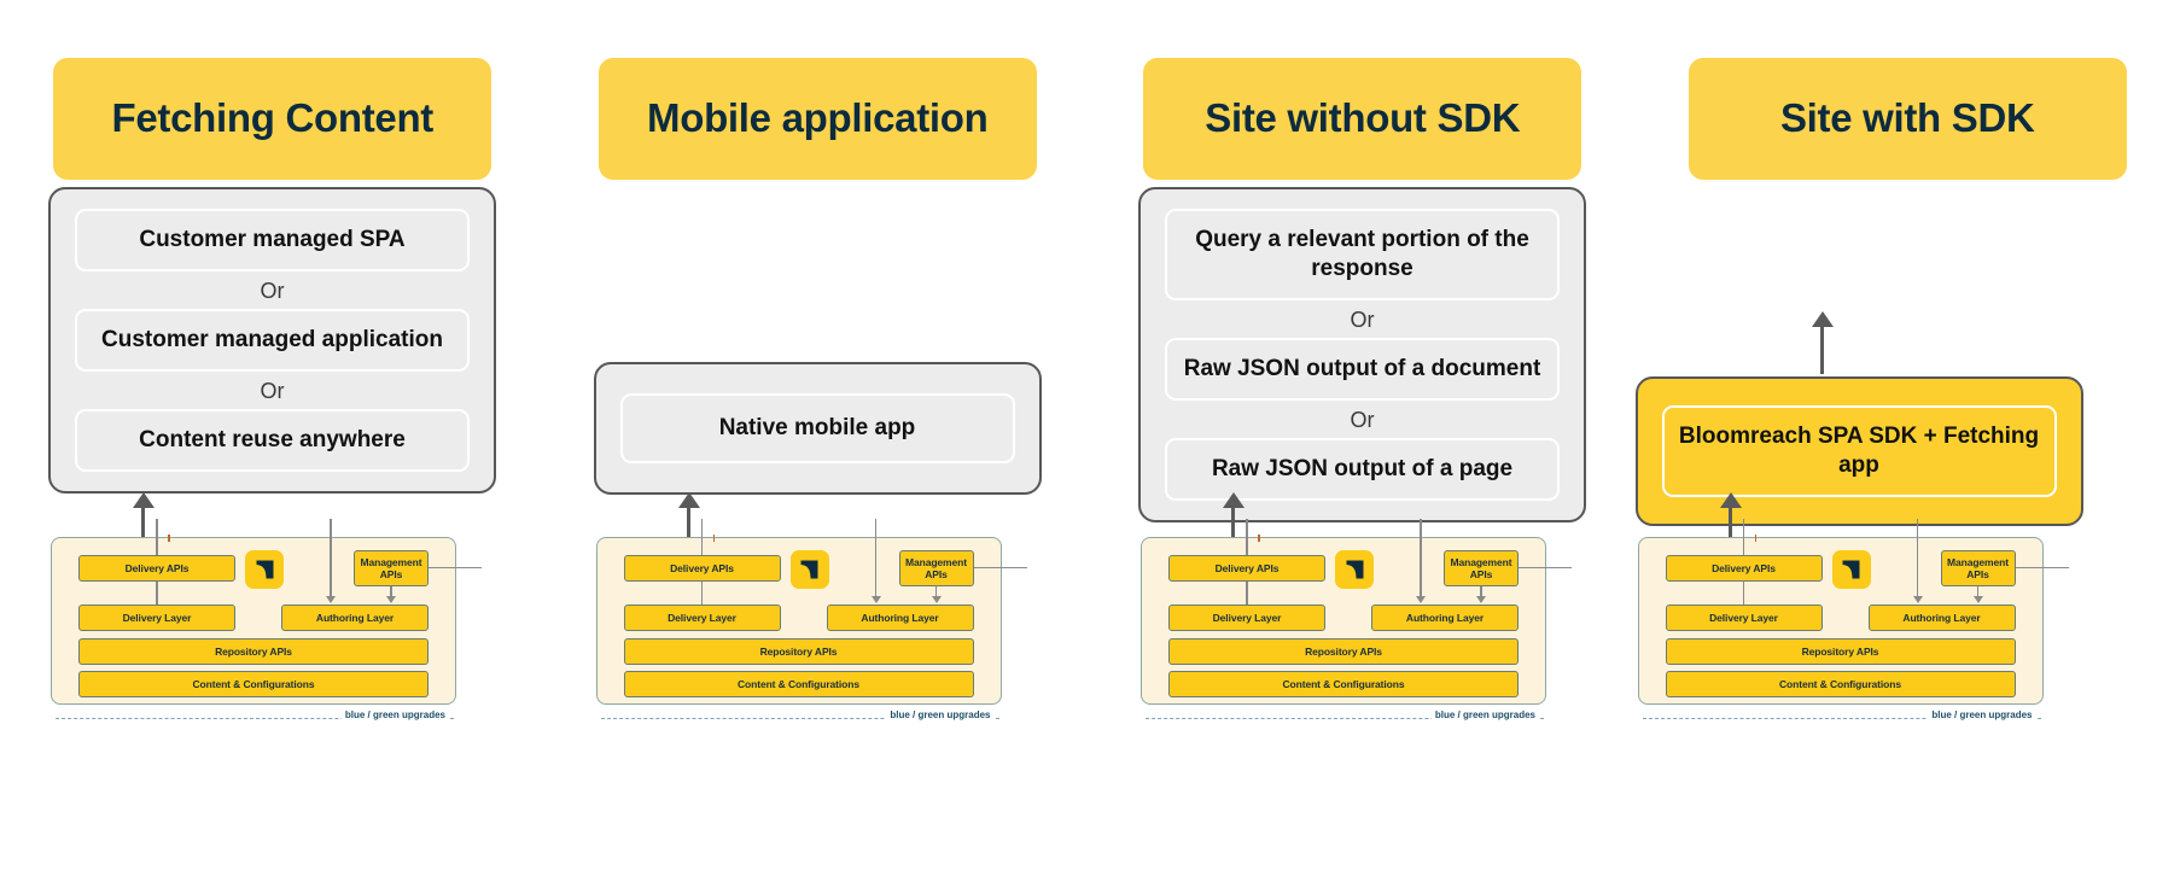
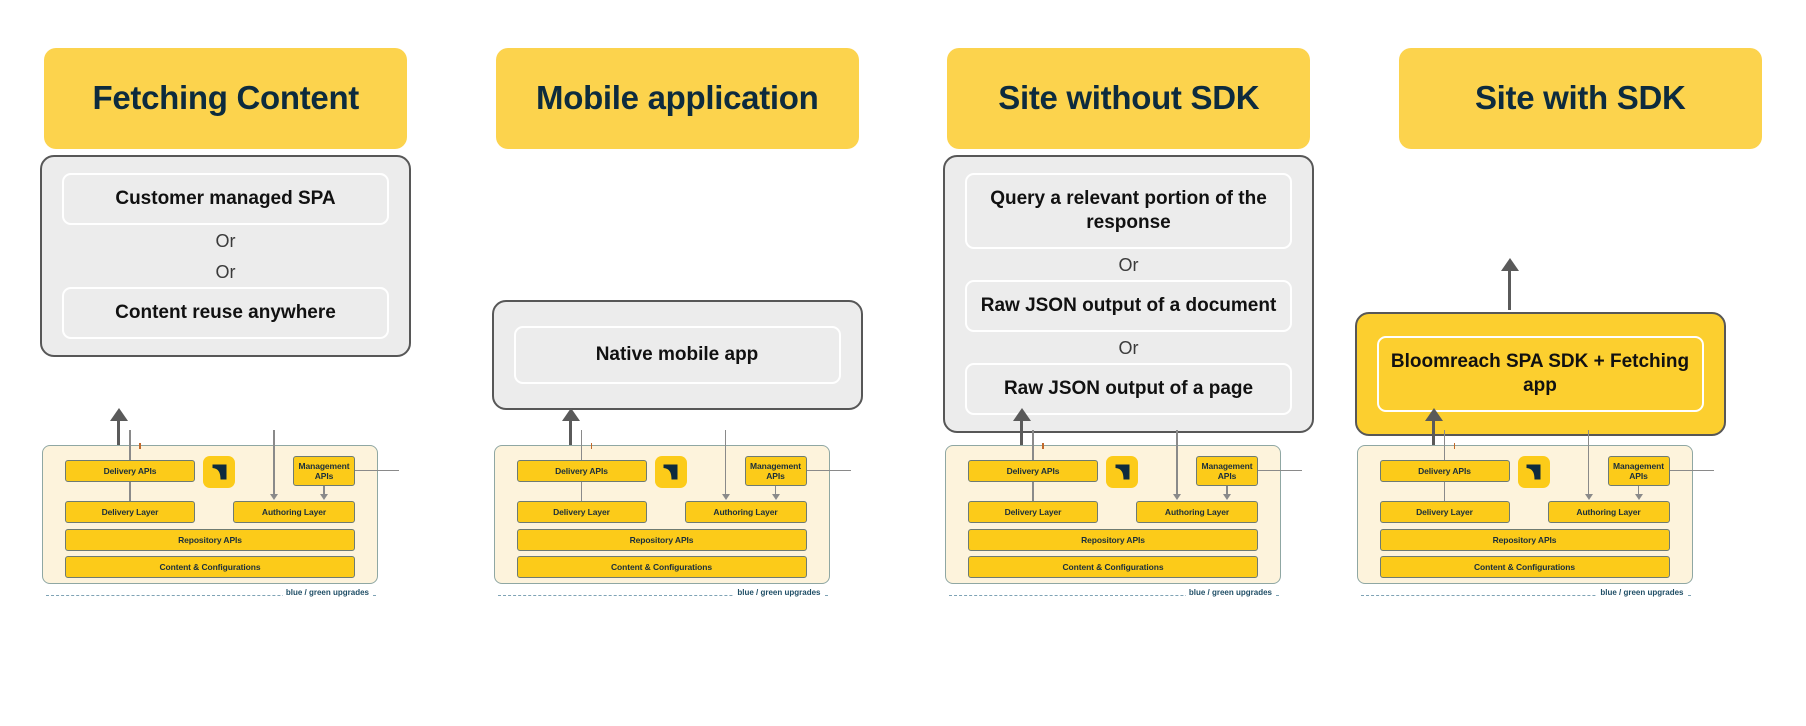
  Fetching Content
  Customer managed SPA
  Or
- Customer managed application
  Or
  Content reuse anywhere
  Delivery APIs
  Delivery Layer
  Management APIs
  Authoring Layer
  Repository APIs
  Content & Configurations
  blue / green upgrades
  Mobile application
  Native mobile app
  Delivery APIs
  Delivery Layer
  Management APIs
  Authoring Layer
  Repository APIs
  Content & Configurations
  blue / green upgrades
  Site without SDK
  Query a relevant portion of the response
  Or
  Raw JSON output of a document
  Or
  Raw JSON output of a page
  Delivery APIs
  Delivery Layer
  Management APIs
  Authoring Layer
  Repository APIs
  Content & Configurations
  blue / green upgrades
  Site with SDK
  Bloomreach SPA SDK + Fetching app
  Delivery APIs
  Delivery Layer
  Management APIs
  Authoring Layer
  Repository APIs
  Content & Configurations
  blue / green upgrades
